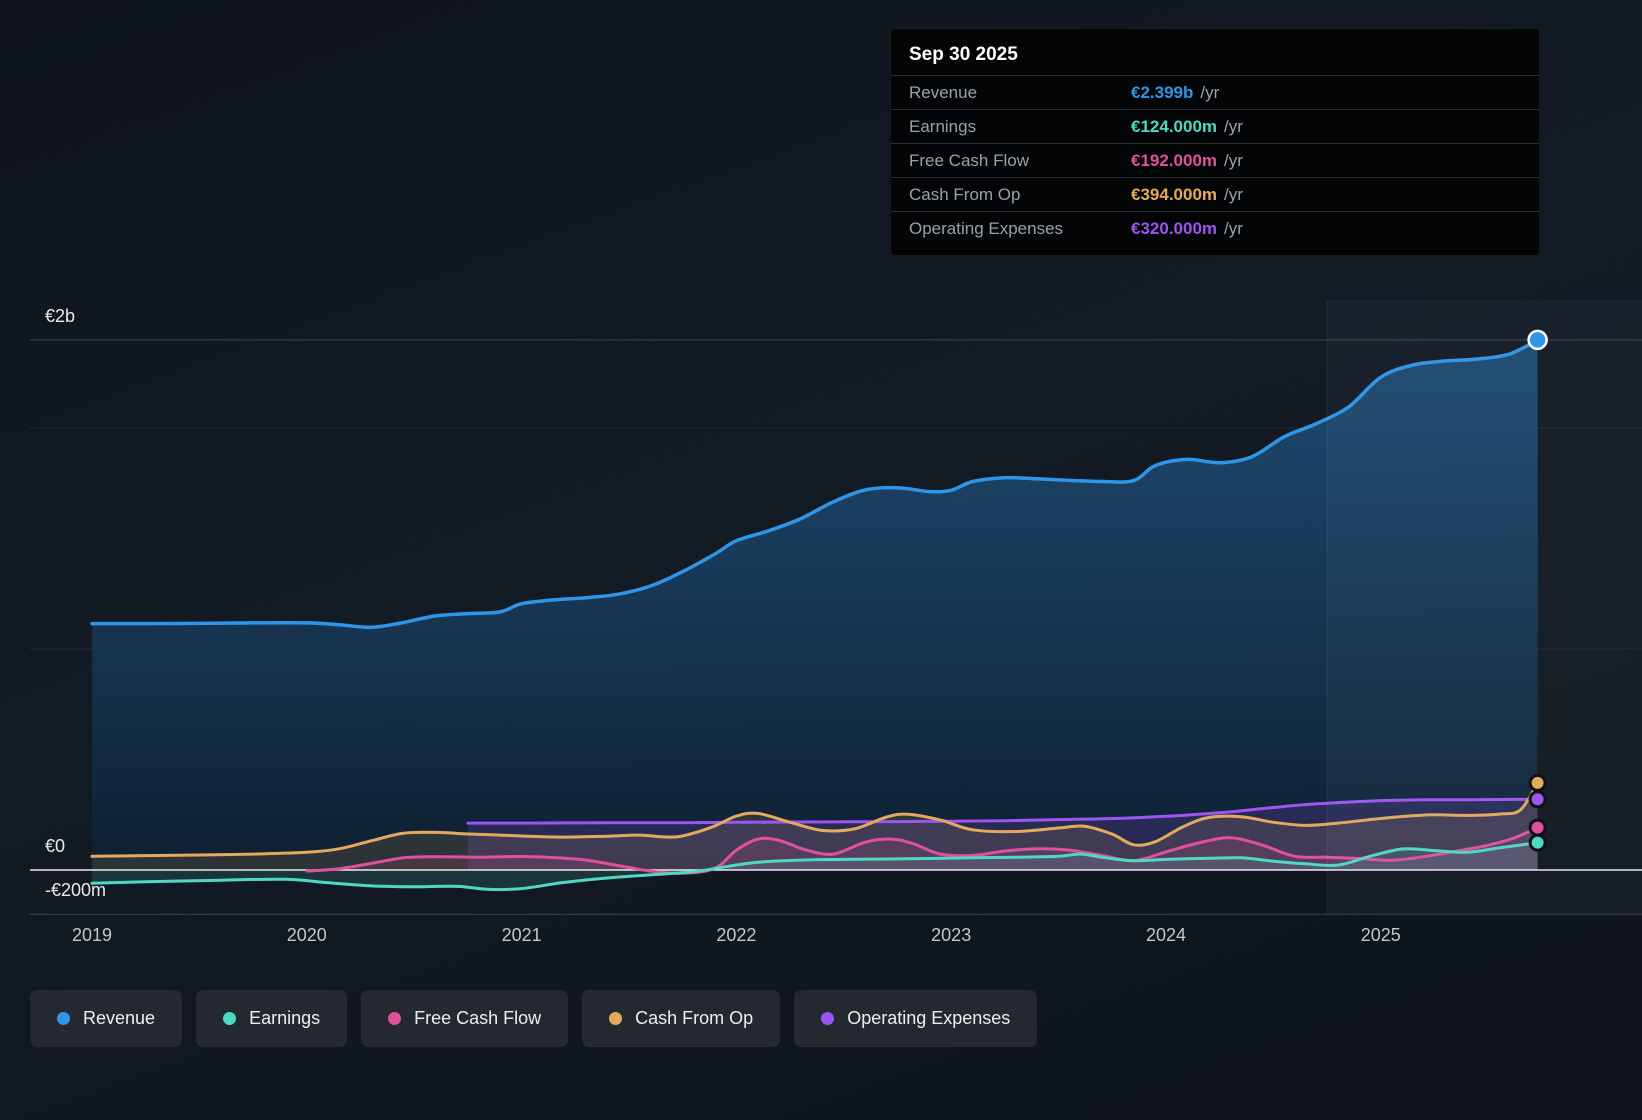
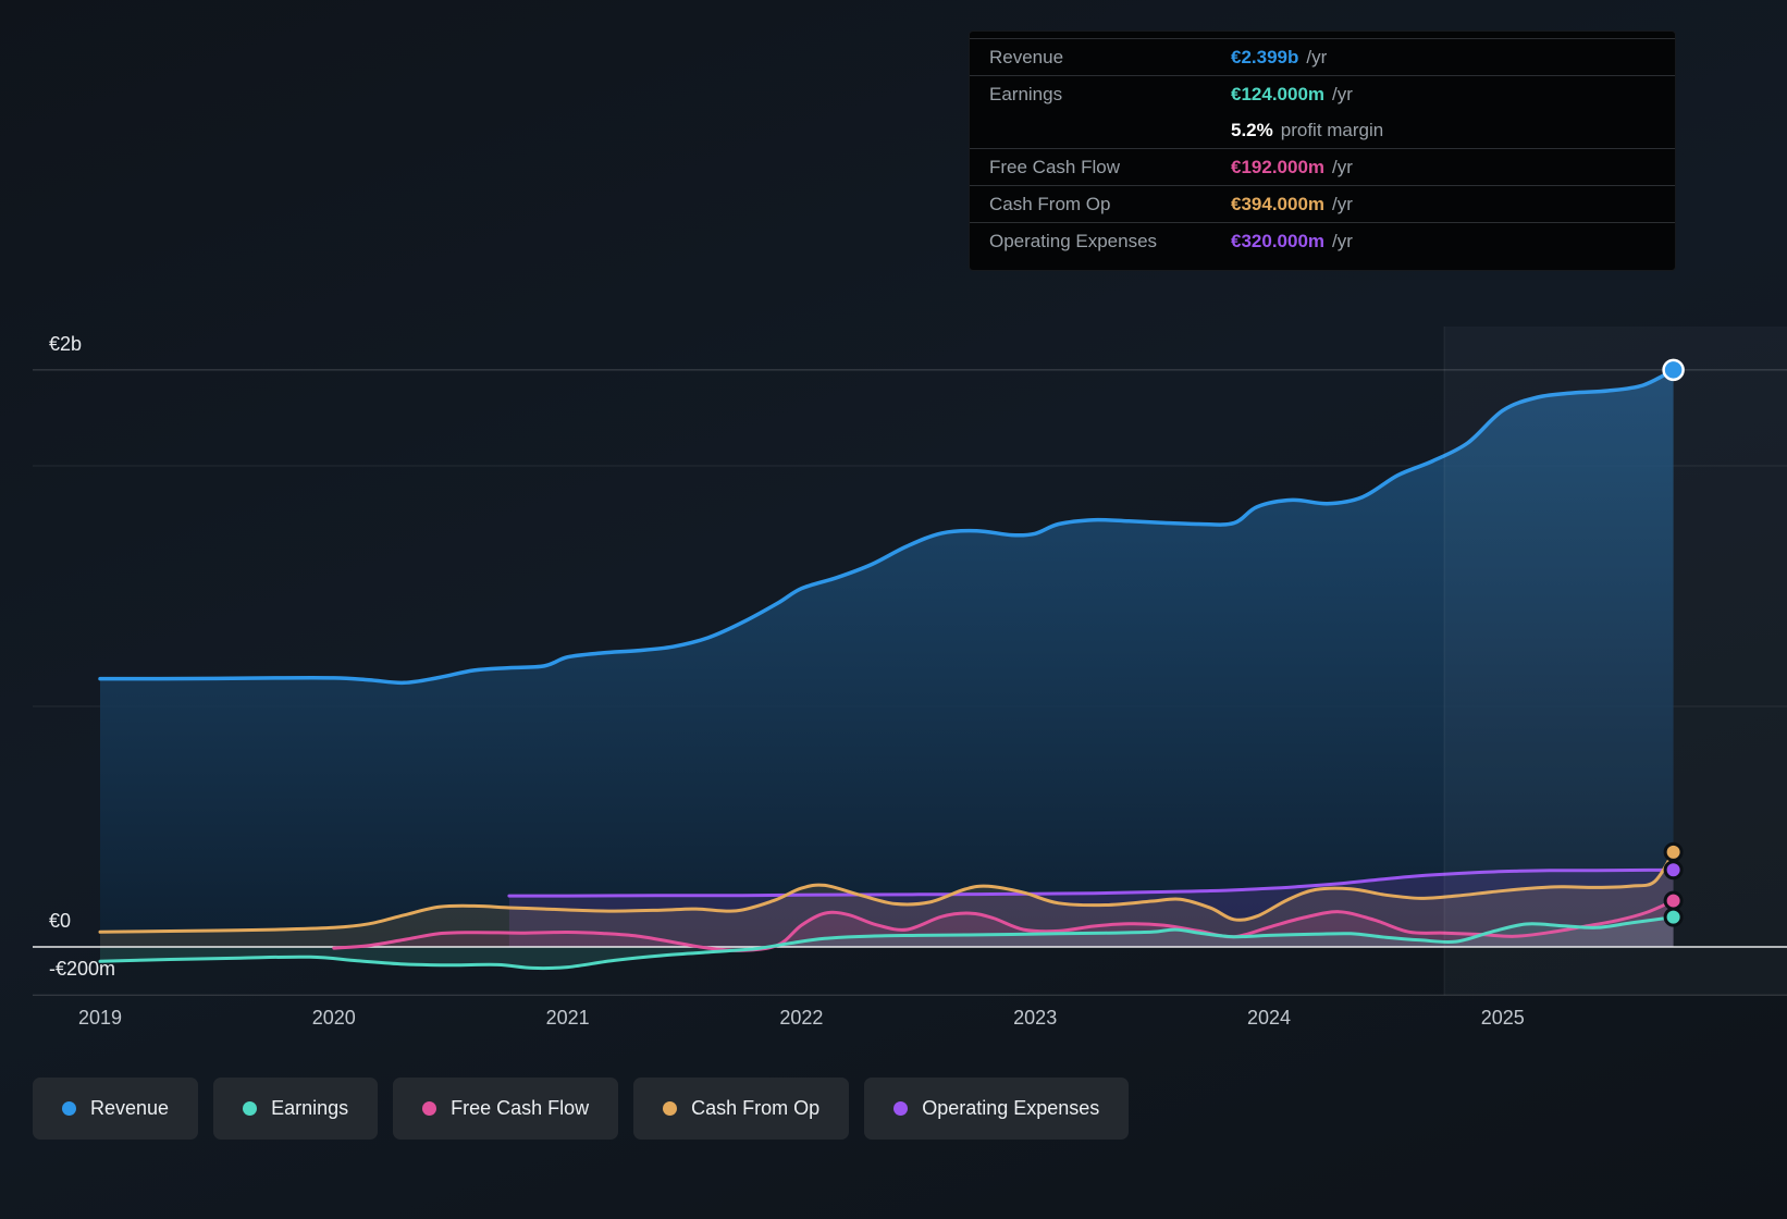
- Sep 30 2025
  Revenue
  €2.399b
  /yr
  Earnings
  €124.000m
  /yr
+ 5.2%
+ profit margin
  Free Cash Flow
  €192.000m
  /yr
  Cash From Op
  €394.000m
  /yr
  Operating Expenses
  €320.000m
  /yr
  €2b
  €0
  -€200m
  2019
  2020
  2021
  2022
  2023
  2024
  2025
  Revenue
  Earnings
  Free Cash Flow
  Cash From Op
  Operating Expenses
